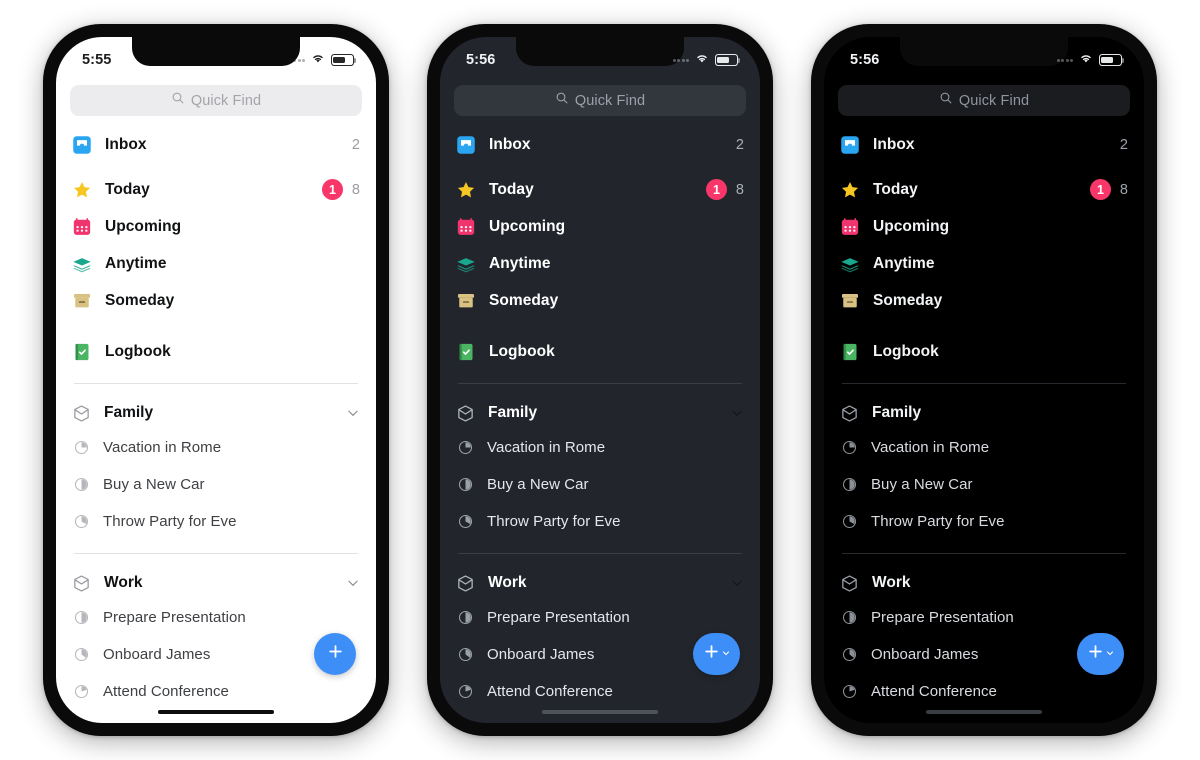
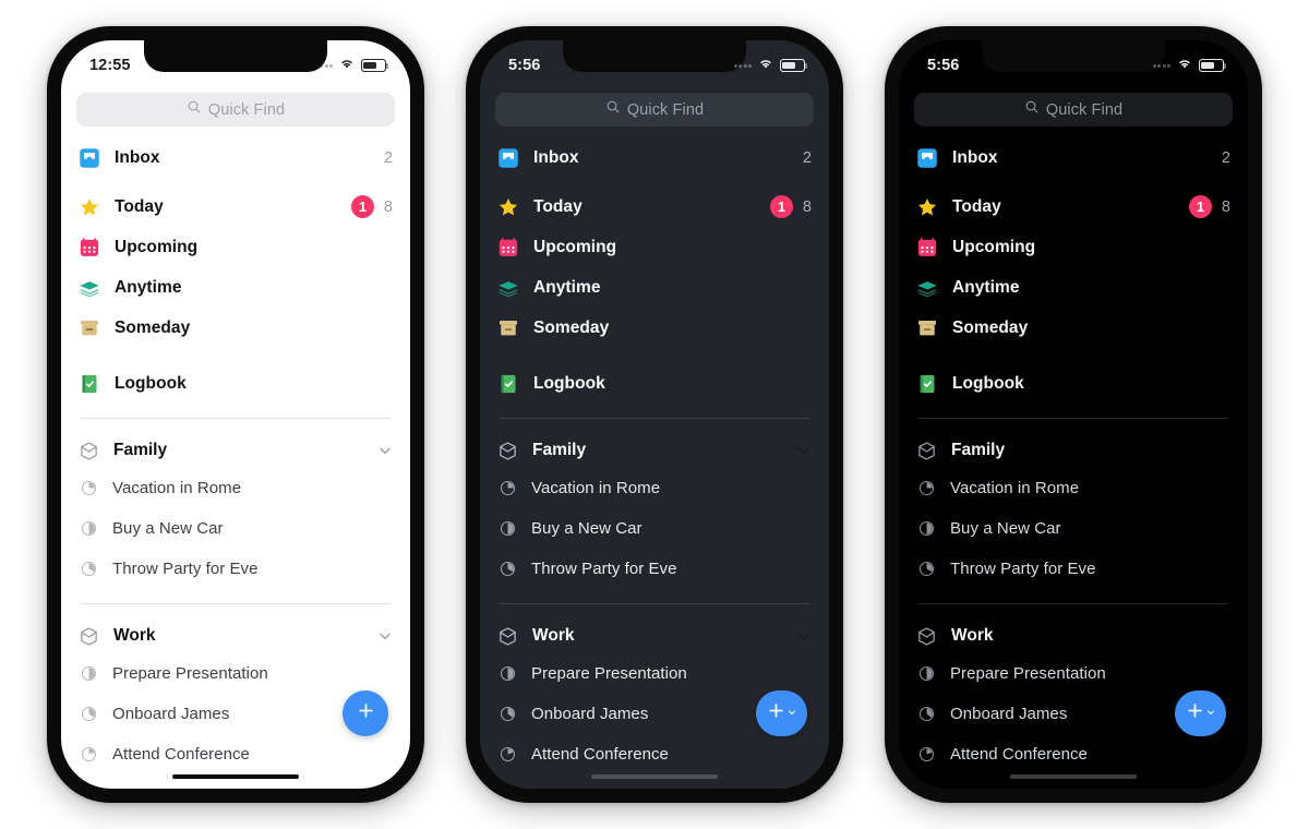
- 5:55
+ 12:55
  Quick Find
  Inbox
  2
  Today
  1
  8
  Upcoming
  Anytime
  Someday
  Logbook
  Family
  Vacation in Rome
  Buy a New Car
  Throw Party for Eve
  Work
  Prepare Presentation
  Onboard James
  Attend Conference
  5:56
  Quick Find
  Inbox
  2
  Today
  1
  8
  Upcoming
  Anytime
  Someday
  Logbook
  Family
  Vacation in Rome
  Buy a New Car
  Throw Party for Eve
  Work
  Prepare Presentation
  Onboard James
  Attend Conference
  5:56
  Quick Find
  Inbox
  2
  Today
  1
  8
  Upcoming
  Anytime
  Someday
  Logbook
  Family
  Vacation in Rome
  Buy a New Car
  Throw Party for Eve
  Work
  Prepare Presentation
  Onboard James
  Attend Conference
